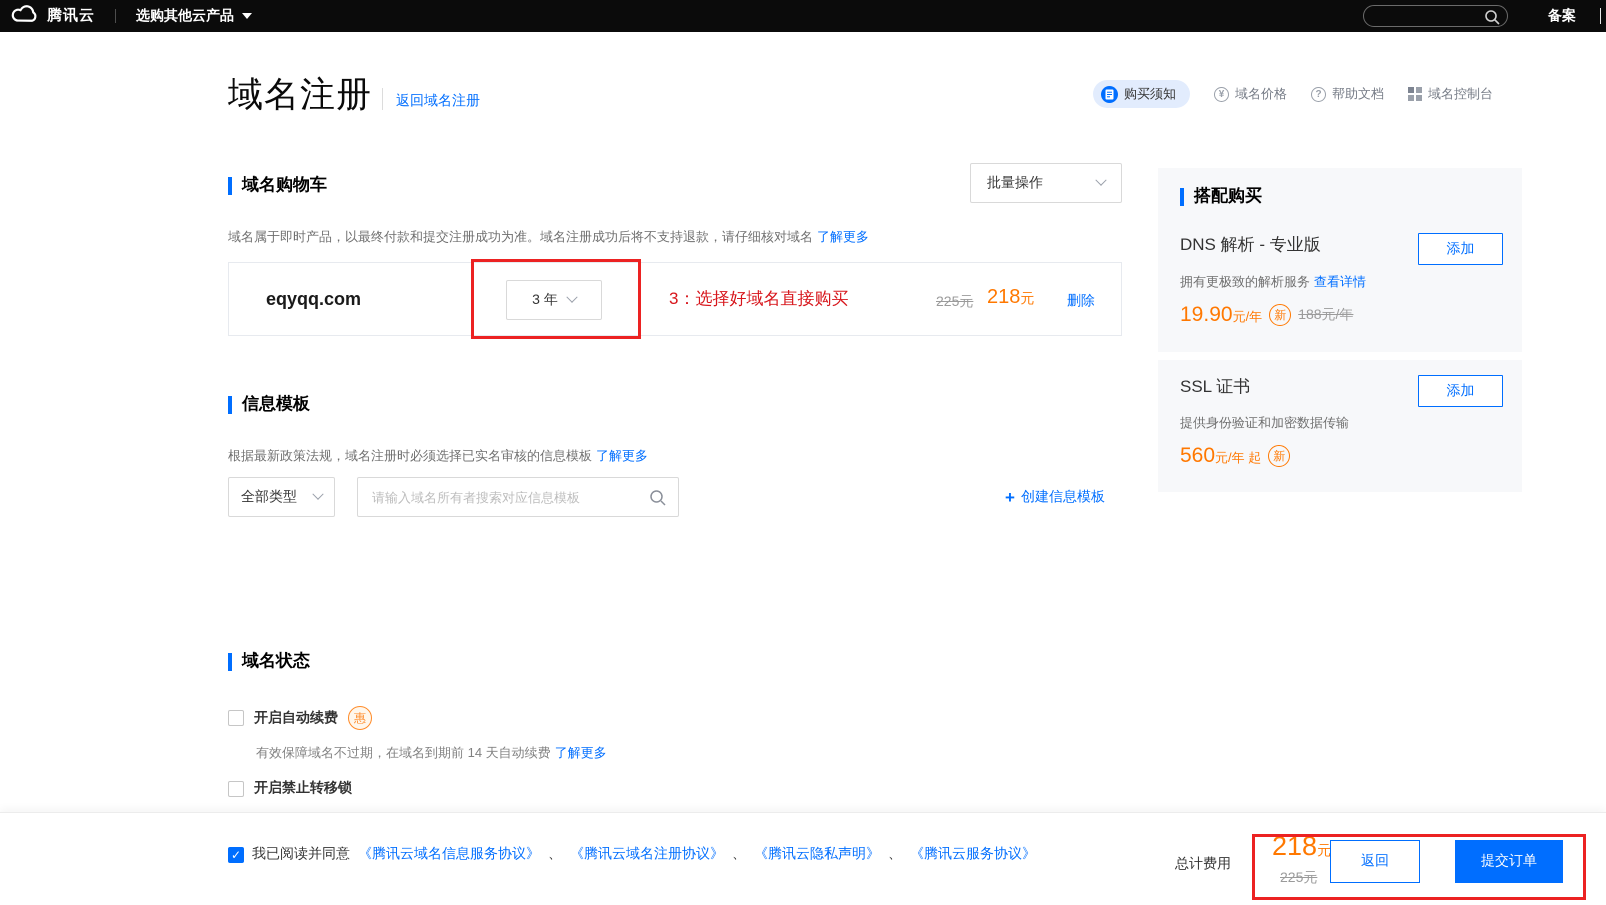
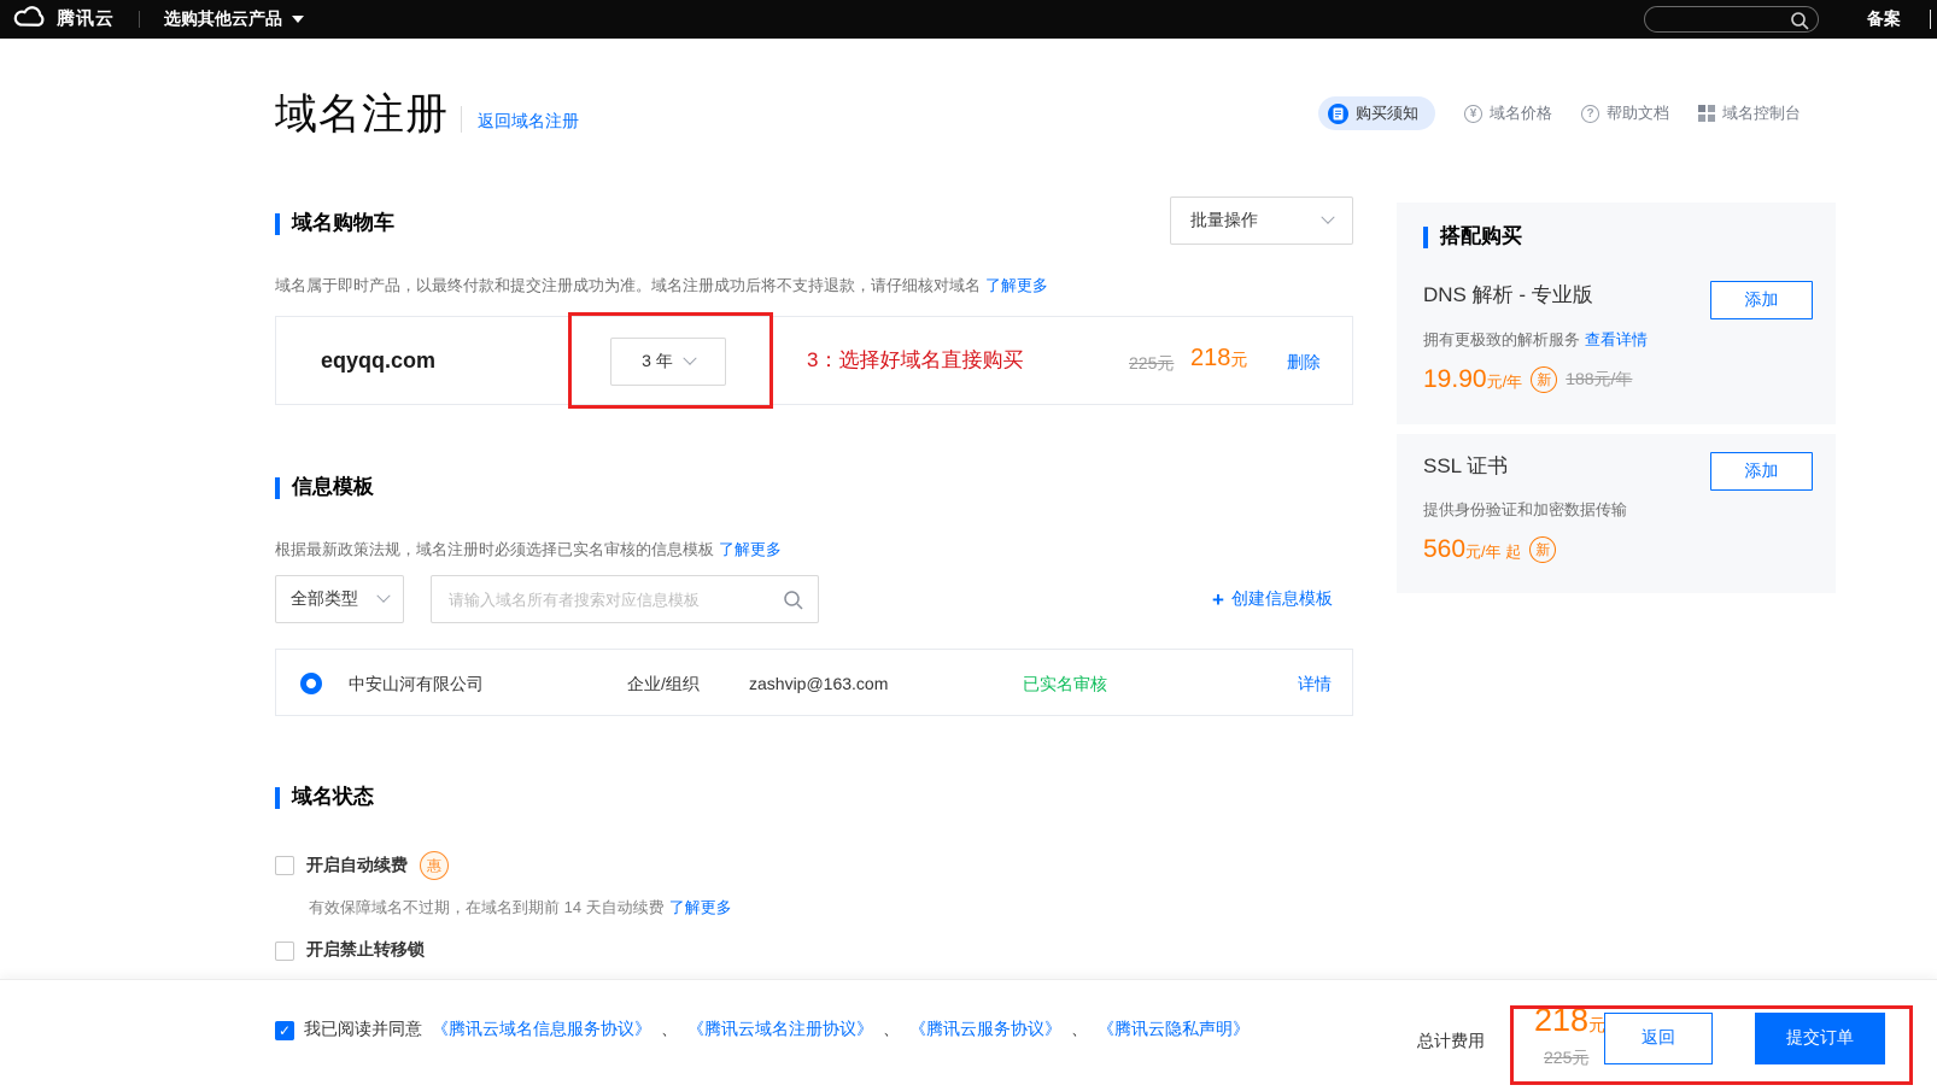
  腾讯云
  选购其他云产品
  备案
  域名注册
  返回域名注册
  购买须知
  ¥
  域名价格
  ?
  帮助文档
  域名控制台
  域名购物车
  批量操作
  域名属于即时产品，以最终付款和提交注册成功为准。域名注册成功后将不支持退款，请仔细核对域名 了解更多
  eqyqq.com
  3 年
  3：选择好域名直接购买
  225元
  218元
  删除
  信息模板
  根据最新政策法规，域名注册时必须选择已实名审核的信息模板 了解更多
  全部类型
  请输入域名所有者搜索对应信息模板
  +
  创建信息模板
+ 中安山河有限公司
+ 企业/组织
+ zashvip@163.com
+ 已实名审核
+ 详情
  域名状态
  开启自动续费
  惠
  有效保障域名不过期，在域名到期前 14 天自动续费 了解更多
  开启禁止转移锁
  搭配购买
  DNS 解析 - 专业版
  添加
  拥有更极致的解析服务 查看详情
  19.90元/年
  新
  188元/年
  SSL 证书
  添加
  提供身份验证和加密数据传输
  560元/年 起
  新
  ✓
  我已阅读并同意
  《腾讯云域名信息服务协议》
  、
  《腾讯云域名注册协议》
  、
- 《腾讯云隐私声明》
+ 《腾讯云服务协议》
  、
- 《腾讯云服务协议》
+ 《腾讯云隐私声明》
  总计费用
  218元
  225元
  返回
  提交订单
